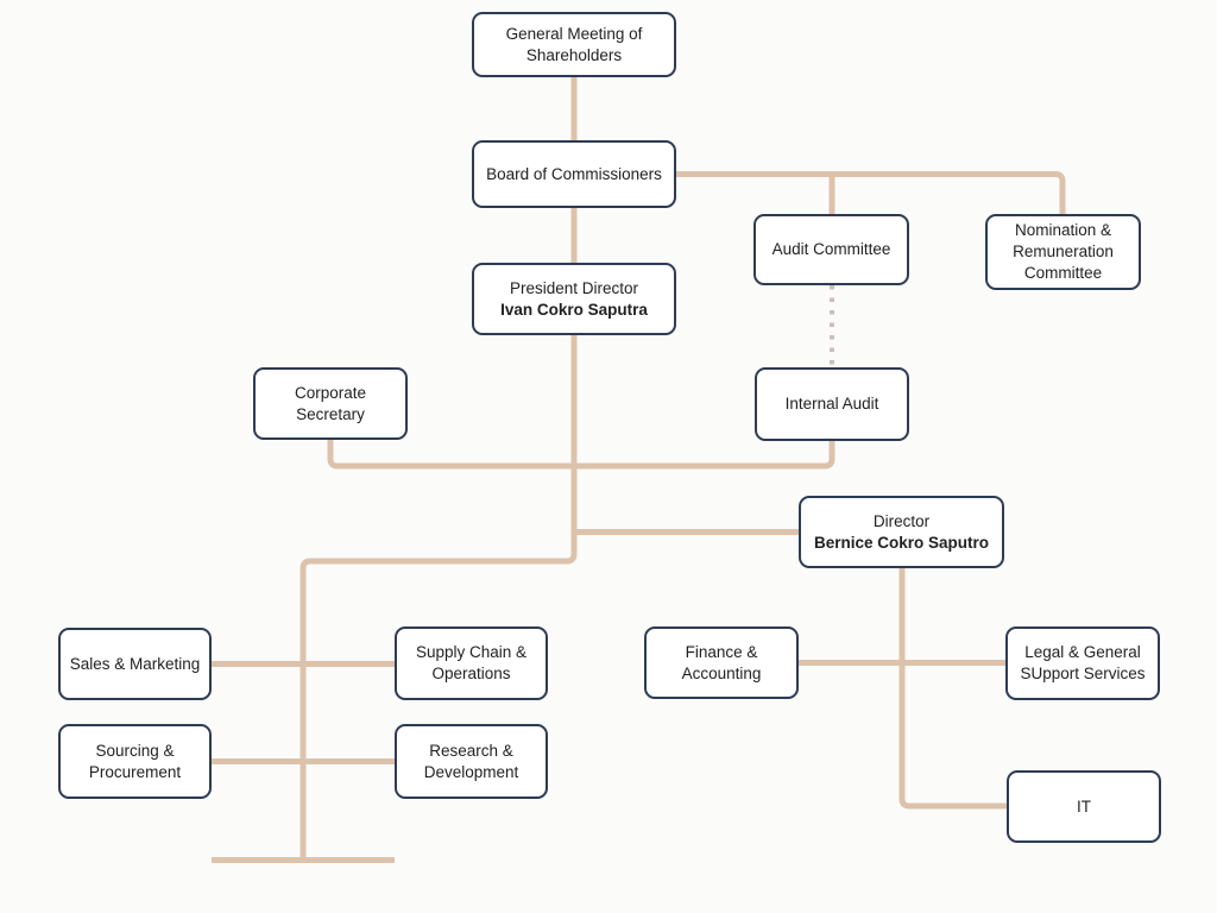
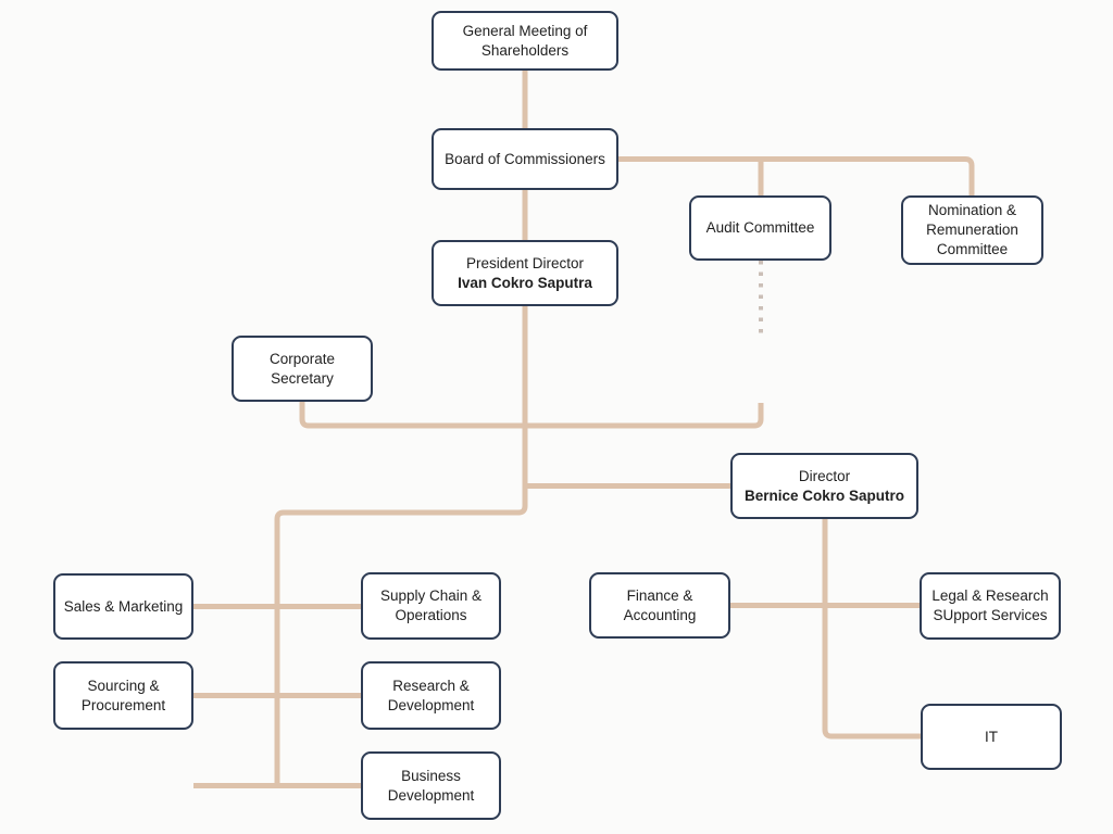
  General Meeting of Shareholders
  Board of Commissioners
  Audit Committee
  Nomination & Remuneration Committee
  President Director
  Ivan Cokro Saputra
  Corporate Secretary
- Internal Audit
  Director
  Bernice Cokro Saputro
  Sales & Marketing
  Supply Chain & Operations
  Finance & Accounting
- Legal & General SUpport Services
+ Legal & Research SUpport Services
  Sourcing & Procurement
  Research & Development
+ Business Development
  IT
